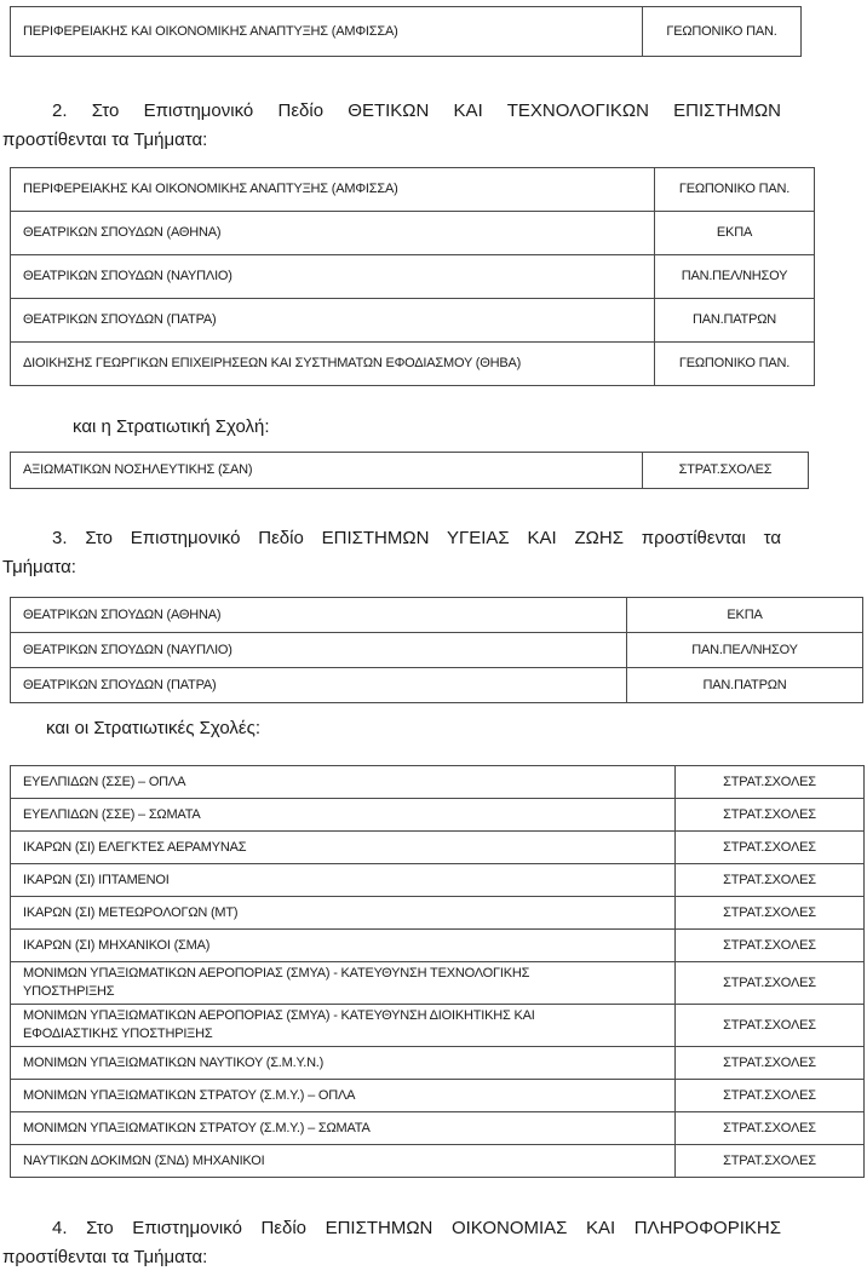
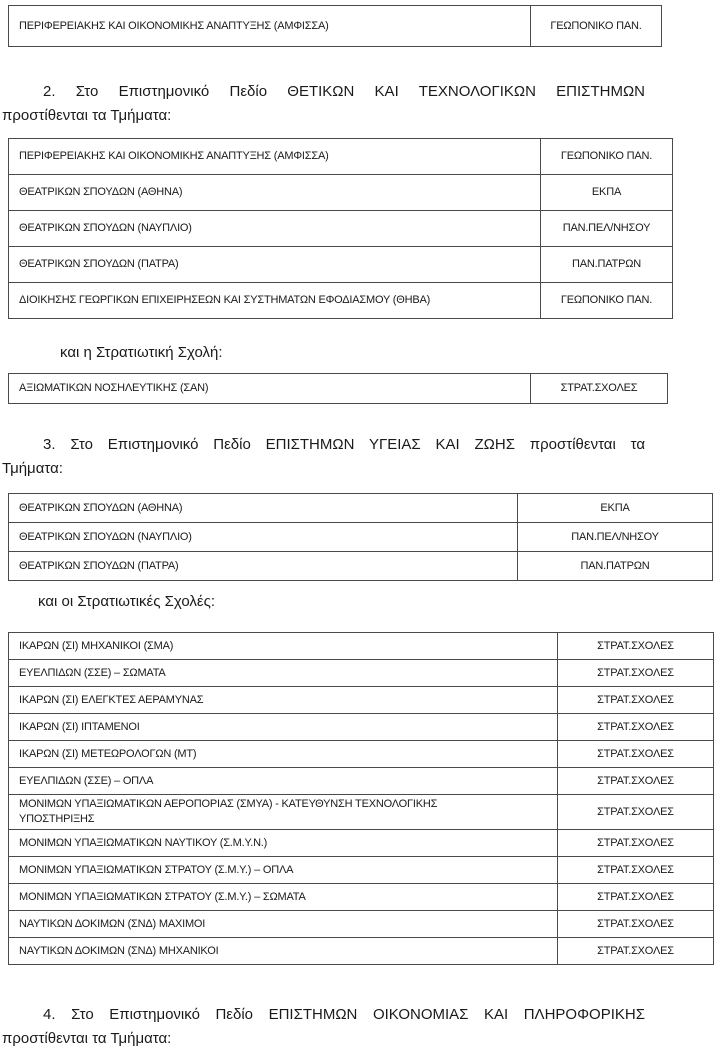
  ΠΕΡΙΦΕΡΕΙΑΚΗΣ ΚΑΙ ΟΙΚΟΝΟΜΙΚΗΣ ΑΝΑΠΤΥΞΗΣ (ΑΜΦΙΣΣΑ)	ΓΕΩΠΟΝΙΚΟ ΠΑΝ.
  2. Στο Επιστημονικό Πεδίο ΘΕΤΙΚΩΝ ΚΑΙ ΤΕΧΝΟΛΟΓΙΚΩΝ ΕΠΙΣΤΗΜΩΝ
  προστίθενται τα Τμήματα:
  ΠΕΡΙΦΕΡΕΙΑΚΗΣ ΚΑΙ ΟΙΚΟΝΟΜΙΚΗΣ ΑΝΑΠΤΥΞΗΣ (ΑΜΦΙΣΣΑ)	ΓΕΩΠΟΝΙΚΟ ΠΑΝ.
  ΘΕΑΤΡΙΚΩΝ ΣΠΟΥΔΩΝ (ΑΘΗΝΑ)	ΕΚΠΑ
  ΘΕΑΤΡΙΚΩΝ ΣΠΟΥΔΩΝ (ΝΑΥΠΛΙΟ)	ΠΑΝ.ΠΕΛ/ΝΗΣΟΥ
  ΘΕΑΤΡΙΚΩΝ ΣΠΟΥΔΩΝ (ΠΑΤΡΑ)	ΠΑΝ.ΠΑΤΡΩΝ
  ΔΙΟΙΚΗΣΗΣ ΓΕΩΡΓΙΚΩΝ ΕΠΙΧΕΙΡΗΣΕΩΝ ΚΑΙ ΣΥΣΤΗΜΑΤΩΝ ΕΦΟΔΙΑΣΜΟΥ (ΘΗΒΑ)	ΓΕΩΠΟΝΙΚΟ ΠΑΝ.
  και η Στρατιωτική Σχολή:
  ΑΞΙΩΜΑΤΙΚΩΝ ΝΟΣΗΛΕΥΤΙΚΗΣ (ΣΑΝ)	ΣΤΡΑΤ.ΣΧΟΛΕΣ
  3. Στο Επιστημονικό Πεδίο ΕΠΙΣΤΗΜΩΝ ΥΓΕΙΑΣ ΚΑΙ ΖΩΗΣ προστίθενται τα
  Τμήματα:
  ΘΕΑΤΡΙΚΩΝ ΣΠΟΥΔΩΝ (ΑΘΗΝΑ)	ΕΚΠΑ
  ΘΕΑΤΡΙΚΩΝ ΣΠΟΥΔΩΝ (ΝΑΥΠΛΙΟ)	ΠΑΝ.ΠΕΛ/ΝΗΣΟΥ
  ΘΕΑΤΡΙΚΩΝ ΣΠΟΥΔΩΝ (ΠΑΤΡΑ)	ΠΑΝ.ΠΑΤΡΩΝ
  και οι Στρατιωτικές Σχολές:
- ΕΥΕΛΠΙΔΩΝ (ΣΣΕ) – ΟΠΛΑ	ΣΤΡΑΤ.ΣΧΟΛΕΣ
+ ΙΚΑΡΩΝ (ΣΙ) ΜΗΧΑΝΙΚΟΙ (ΣΜΑ)	ΣΤΡΑΤ.ΣΧΟΛΕΣ
  ΕΥΕΛΠΙΔΩΝ (ΣΣΕ) – ΣΩΜΑΤΑ	ΣΤΡΑΤ.ΣΧΟΛΕΣ
  ΙΚΑΡΩΝ (ΣΙ) ΕΛΕΓΚΤΕΣ ΑΕΡΑΜΥΝΑΣ	ΣΤΡΑΤ.ΣΧΟΛΕΣ
  ΙΚΑΡΩΝ (ΣΙ) ΙΠΤΑΜΕΝΟΙ	ΣΤΡΑΤ.ΣΧΟΛΕΣ
  ΙΚΑΡΩΝ (ΣΙ) ΜΕΤΕΩΡΟΛΟΓΩΝ (ΜΤ)	ΣΤΡΑΤ.ΣΧΟΛΕΣ
- ΙΚΑΡΩΝ (ΣΙ) ΜΗΧΑΝΙΚΟΙ (ΣΜΑ)	ΣΤΡΑΤ.ΣΧΟΛΕΣ
+ ΕΥΕΛΠΙΔΩΝ (ΣΣΕ) – ΟΠΛΑ	ΣΤΡΑΤ.ΣΧΟΛΕΣ
  ΜΟΝΙΜΩΝ ΥΠΑΞΙΩΜΑΤΙΚΩΝ ΑΕΡΟΠΟΡΙΑΣ (ΣΜΥΑ) - ΚΑΤΕΥΘΥΝΣΗ ΤΕΧΝΟΛΟΓΙΚΗΣ ΥΠΟΣΤΗΡΙΞΗΣ	ΣΤΡΑΤ.ΣΧΟΛΕΣ
- ΜΟΝΙΜΩΝ ΥΠΑΞΙΩΜΑΤΙΚΩΝ ΑΕΡΟΠΟΡΙΑΣ (ΣΜΥΑ) - ΚΑΤΕΥΘΥΝΣΗ ΔΙΟΙΚΗΤΙΚΗΣ ΚΑΙ ΕΦΟΔΙΑΣΤΙΚΗΣ ΥΠΟΣΤΗΡΙΞΗΣ	ΣΤΡΑΤ.ΣΧΟΛΕΣ
  ΜΟΝΙΜΩΝ ΥΠΑΞΙΩΜΑΤΙΚΩΝ ΝΑΥΤΙΚΟΥ (Σ.Μ.Υ.Ν.)	ΣΤΡΑΤ.ΣΧΟΛΕΣ
  ΜΟΝΙΜΩΝ ΥΠΑΞΙΩΜΑΤΙΚΩΝ ΣΤΡΑΤΟΥ (Σ.Μ.Υ.) – ΟΠΛΑ	ΣΤΡΑΤ.ΣΧΟΛΕΣ
  ΜΟΝΙΜΩΝ ΥΠΑΞΙΩΜΑΤΙΚΩΝ ΣΤΡΑΤΟΥ (Σ.Μ.Υ.) – ΣΩΜΑΤΑ	ΣΤΡΑΤ.ΣΧΟΛΕΣ
+ ΝΑΥΤΙΚΩΝ ΔΟΚΙΜΩΝ (ΣΝΔ) ΜΑΧΙΜΟΙ	ΣΤΡΑΤ.ΣΧΟΛΕΣ
  ΝΑΥΤΙΚΩΝ ΔΟΚΙΜΩΝ (ΣΝΔ) ΜΗΧΑΝΙΚΟΙ	ΣΤΡΑΤ.ΣΧΟΛΕΣ
  4. Στο Επιστημονικό Πεδίο ΕΠΙΣΤΗΜΩΝ ΟΙΚΟΝΟΜΙΑΣ ΚΑΙ ΠΛΗΡΟΦΟΡΙΚΗΣ
  προστίθενται τα Τμήματα:
